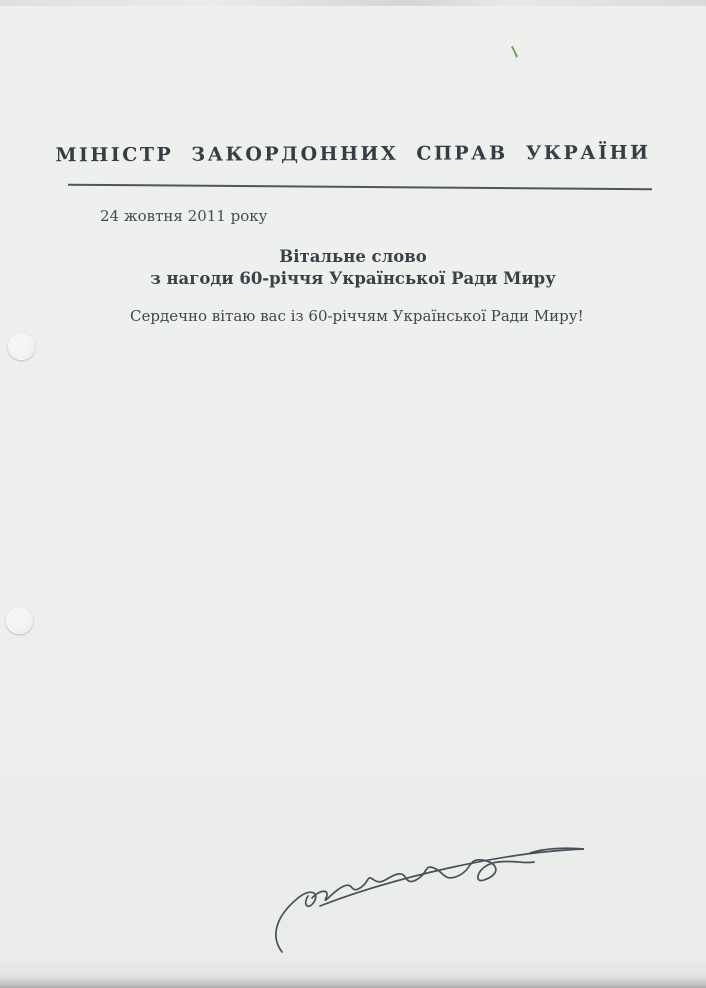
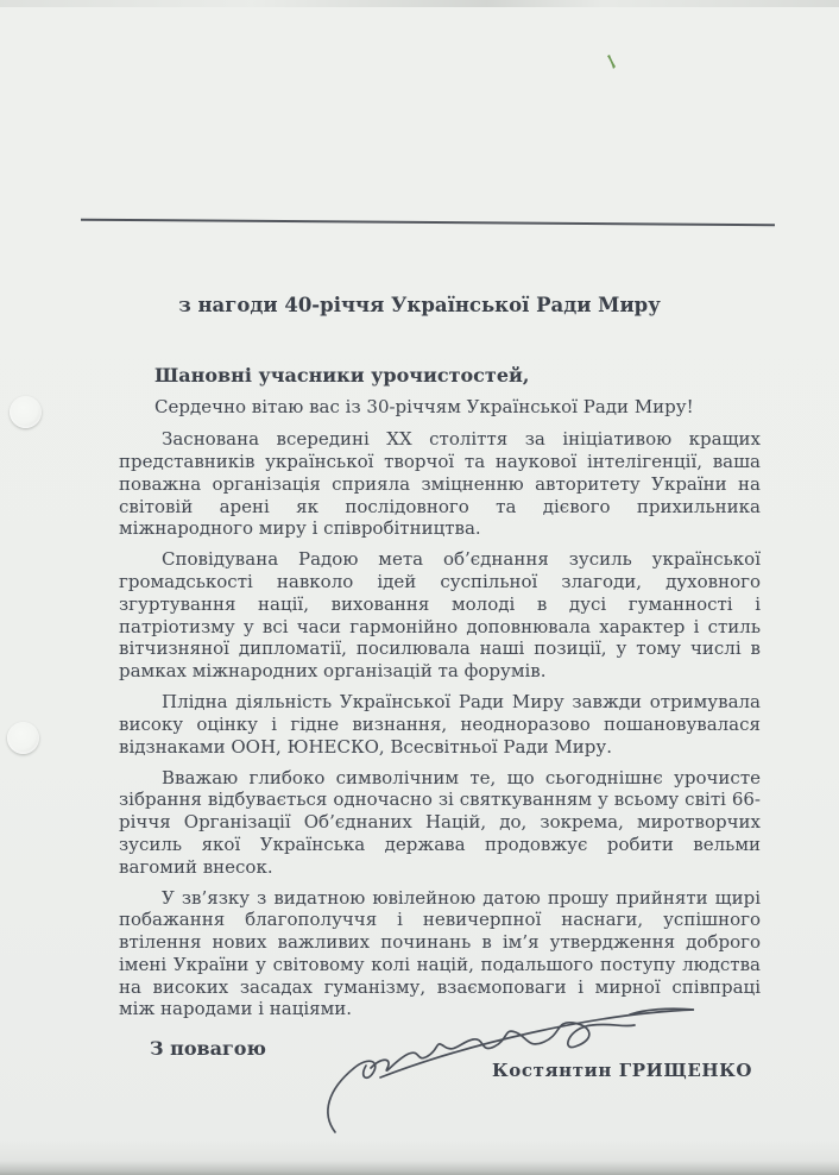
- МІНІСТР ЗАКОРДОННИХ СПРАВ УКРАЇНИ
- 24 жовтня 2011 року
- Вітальне слово
- з нагоди 60-річчя Української Ради Миру
+ з нагоди 40-річчя Української Ради Миру
+ Шановні учасники урочистостей,
- Сердечно вітаю вас із 60-річчям Української Ради Миру!
+ Сердечно вітаю вас із 30-річчям Української Ради Миру!
+ Заснована всередині ХХ століття за ініціативою кращих представників української творчої та наукової інтелігенції, ваша поважна організація сприяла зміцненню авторитету України на світовій арені як послідовного та дієвого прихильника міжнародного миру і співробітництва.
+ Сповідувана Радою мета об’єднання зусиль української громадськості навколо ідей суспільної злагоди, духовного згуртування нації, виховання молоді в дусі гуманності і патріотизму у всі часи гармонійно доповнювала характер і стиль вітчизняної дипломатії, посилювала наші позиції, у тому числі в рамках міжнародних організацій та форумів.
+ Плідна діяльність Української Ради Миру завжди отримувала високу оцінку і гідне визнання, неодноразово пошановувалася відзнаками ООН, ЮНЕСКО, Всесвітньої Ради Миру.
+ Вважаю глибоко символічним те, що сьогоднішнє урочисте зібрання відбувається одночасно зі святкуванням у всьому світі 66-річчя Організації Об’єднаних Націй, до, зокрема, миротворчих зусиль якої Українська держава продовжує робити вельми вагомий внесок.
+ У зв’язку з видатною ювілейною датою прошу прийняти щирі побажання благополуччя і невичерпної наснаги, успішного втілення нових важливих починань в ім’я утвердження доброго імені України у світовому колі націй, подальшого поступу людства на високих засадах гуманізму, взаємоповаги і мирної співпраці між народами і націями.
+ З повагою
+ Костянтин ГРИЩЕНКО
